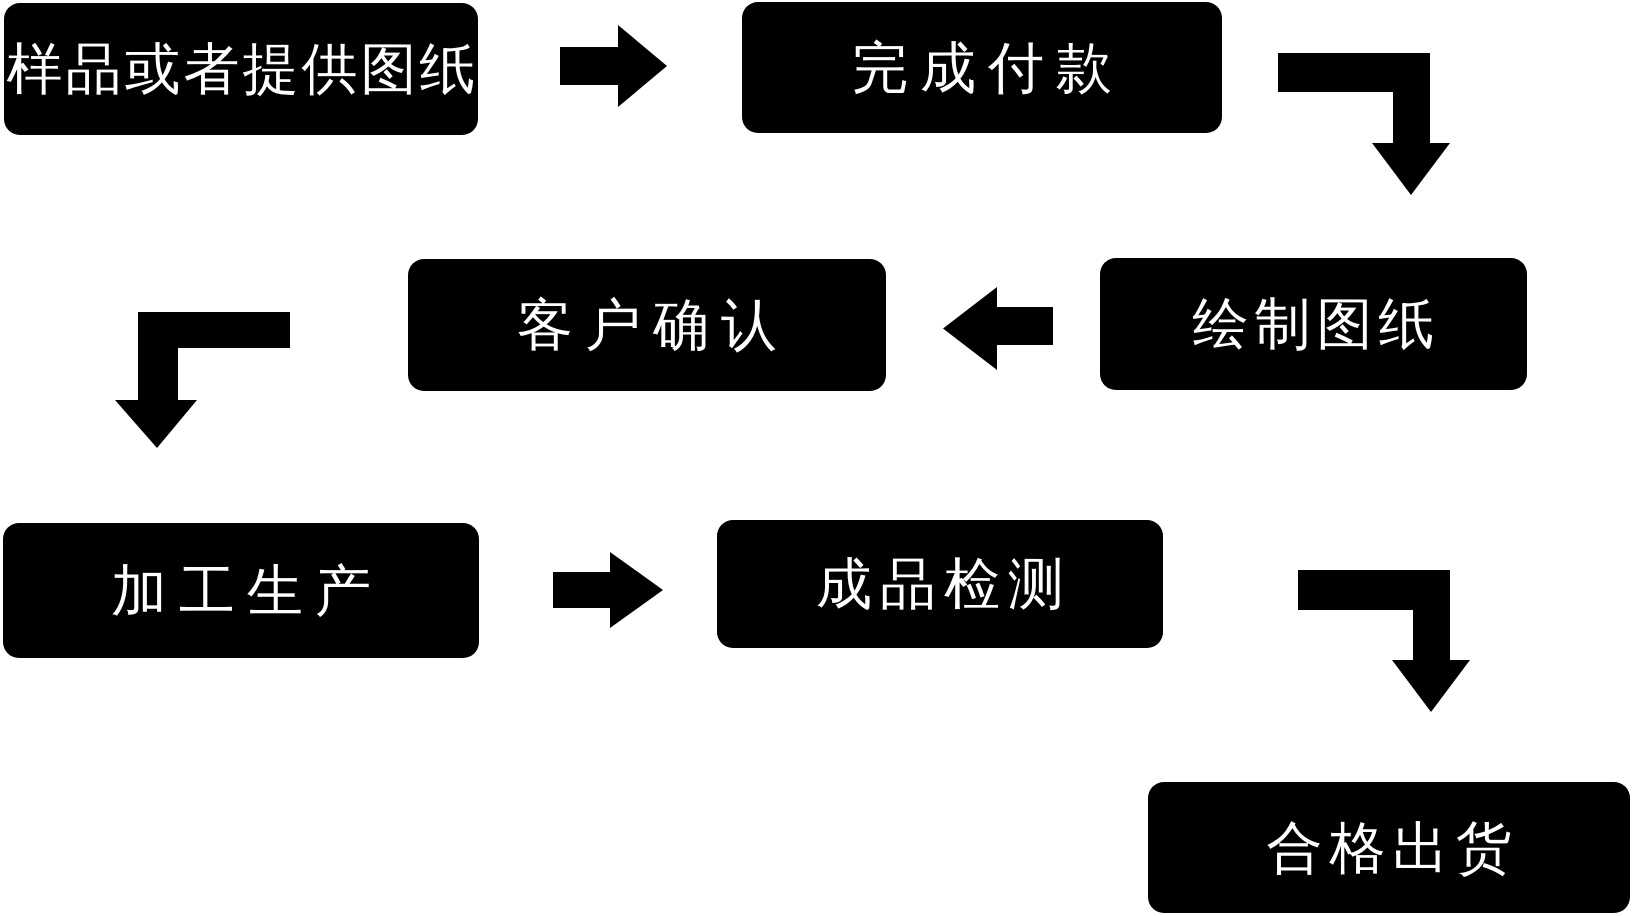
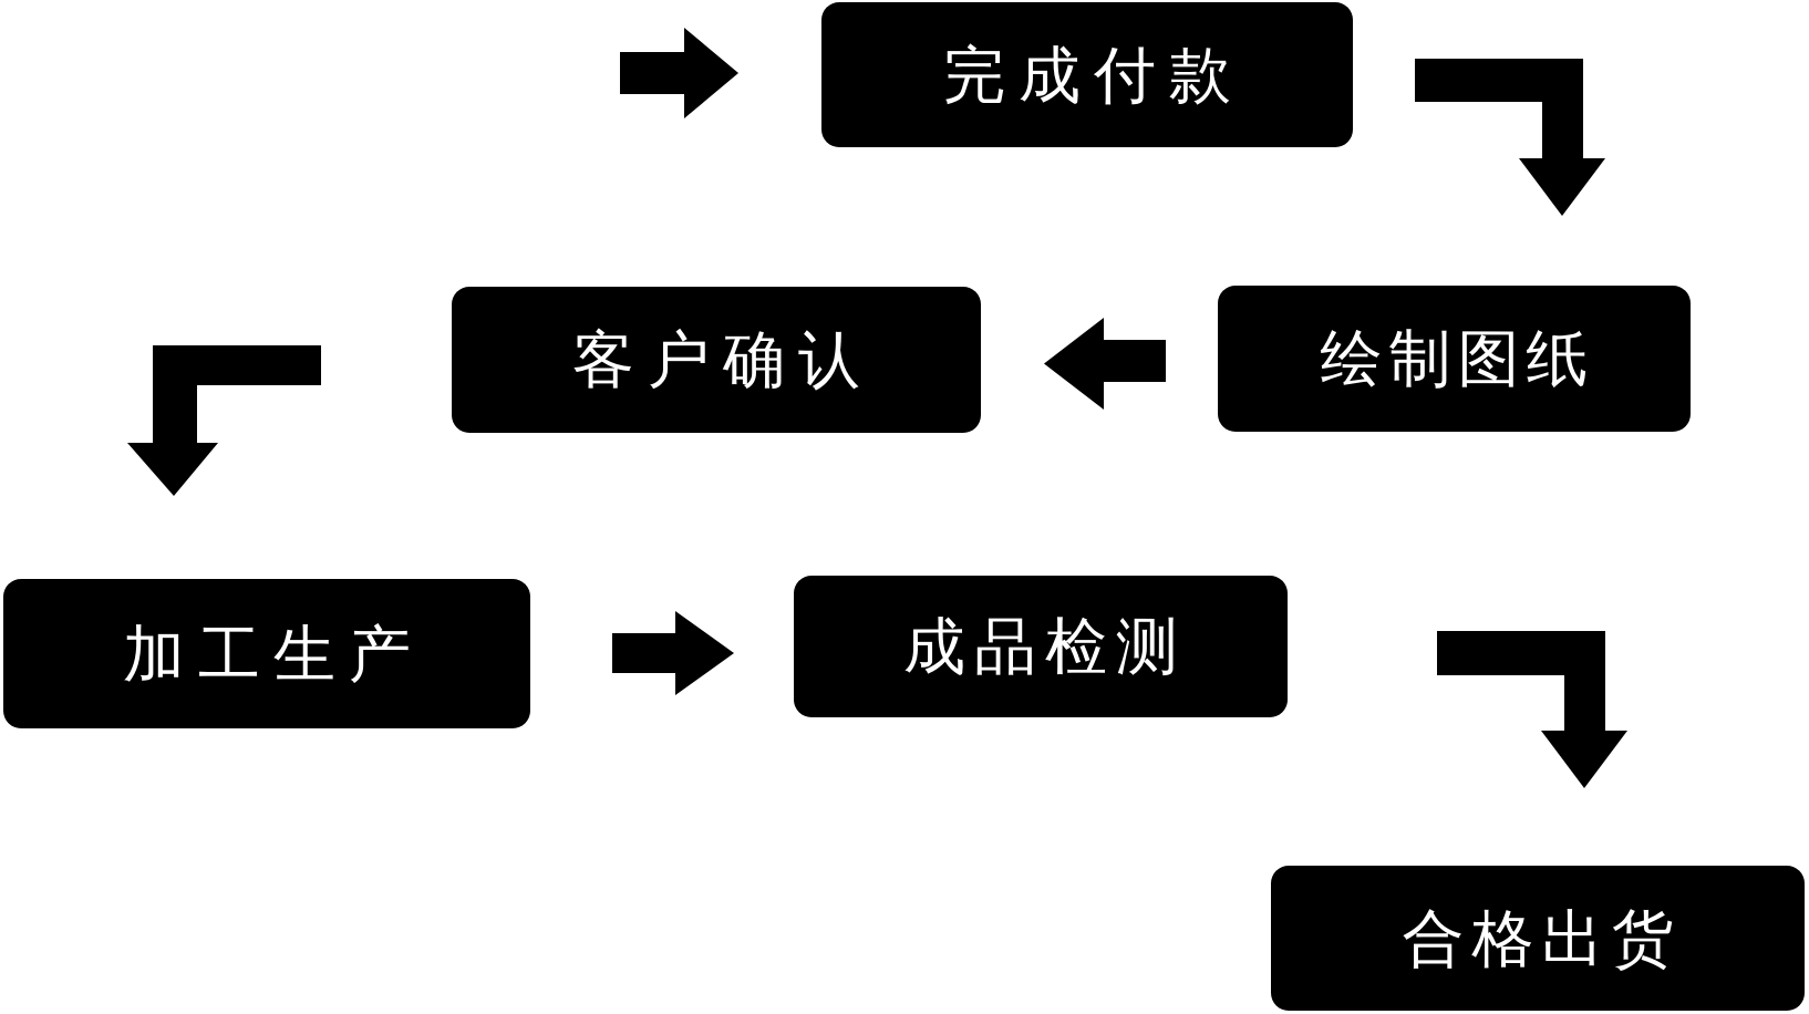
- 样品或者提供图纸
  完成付款
  绘制图纸
  客户确认
  加工生产
  成品检测
  合格出货
